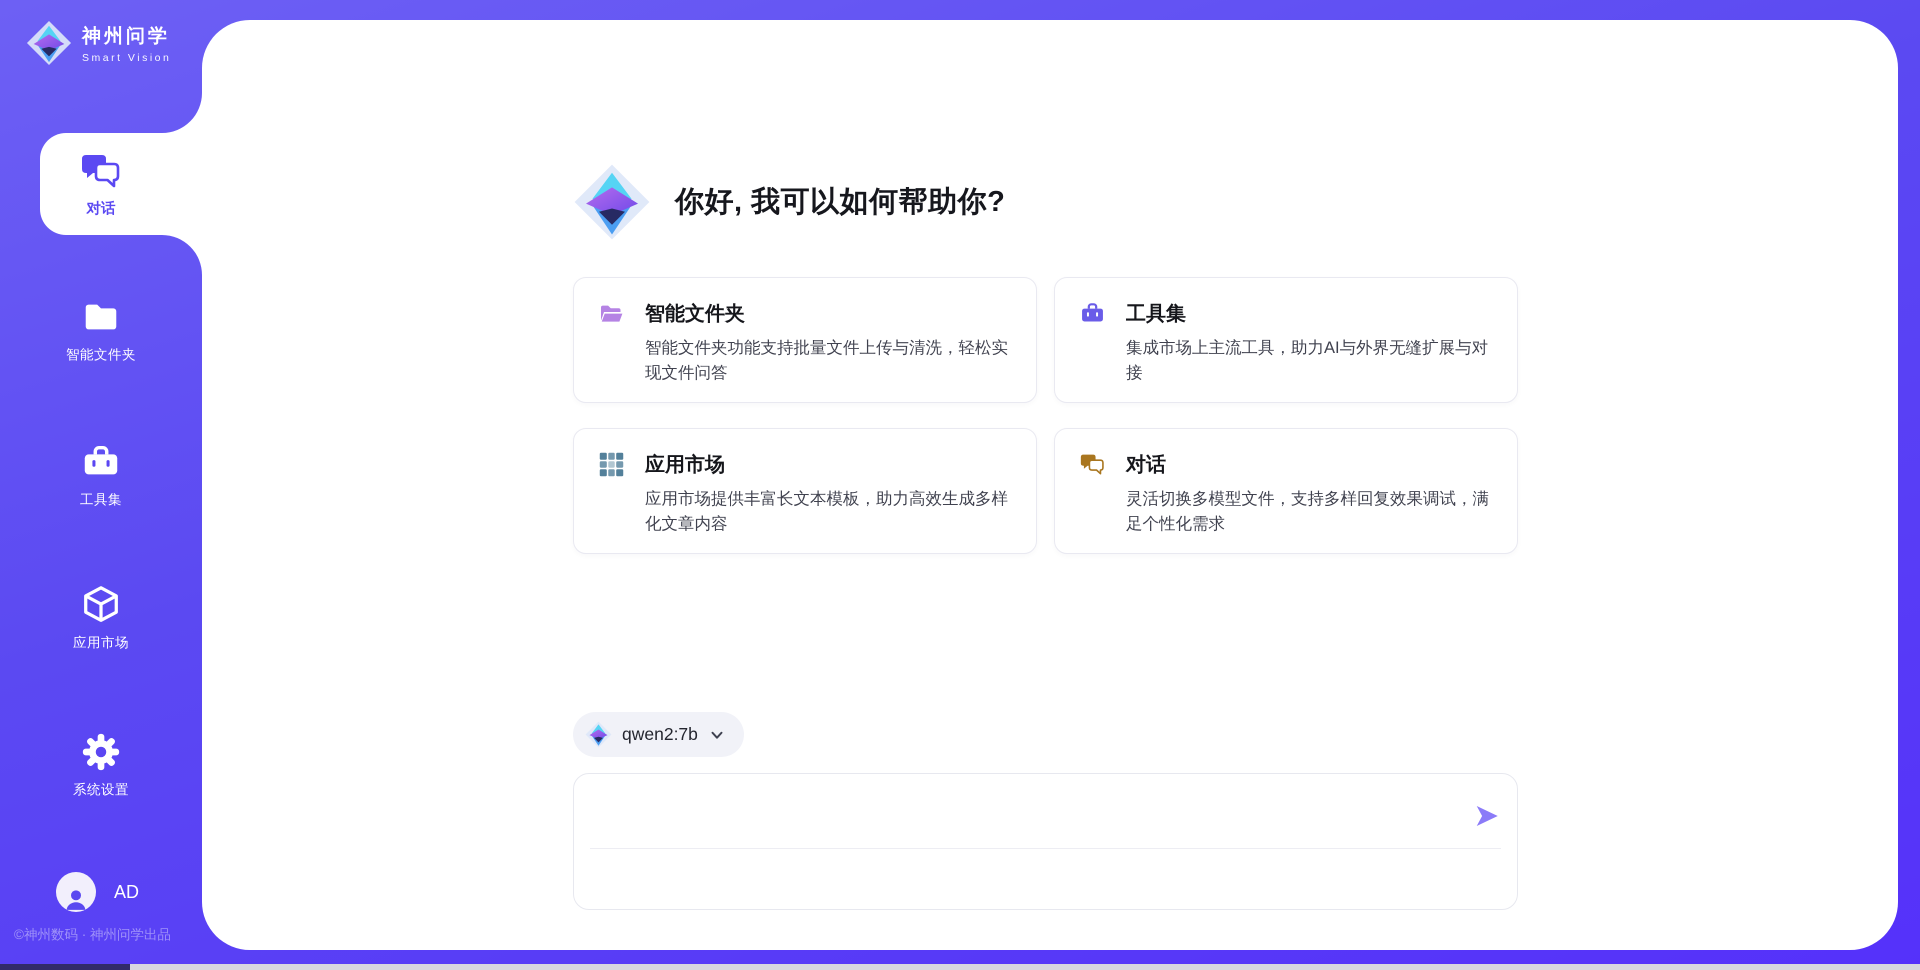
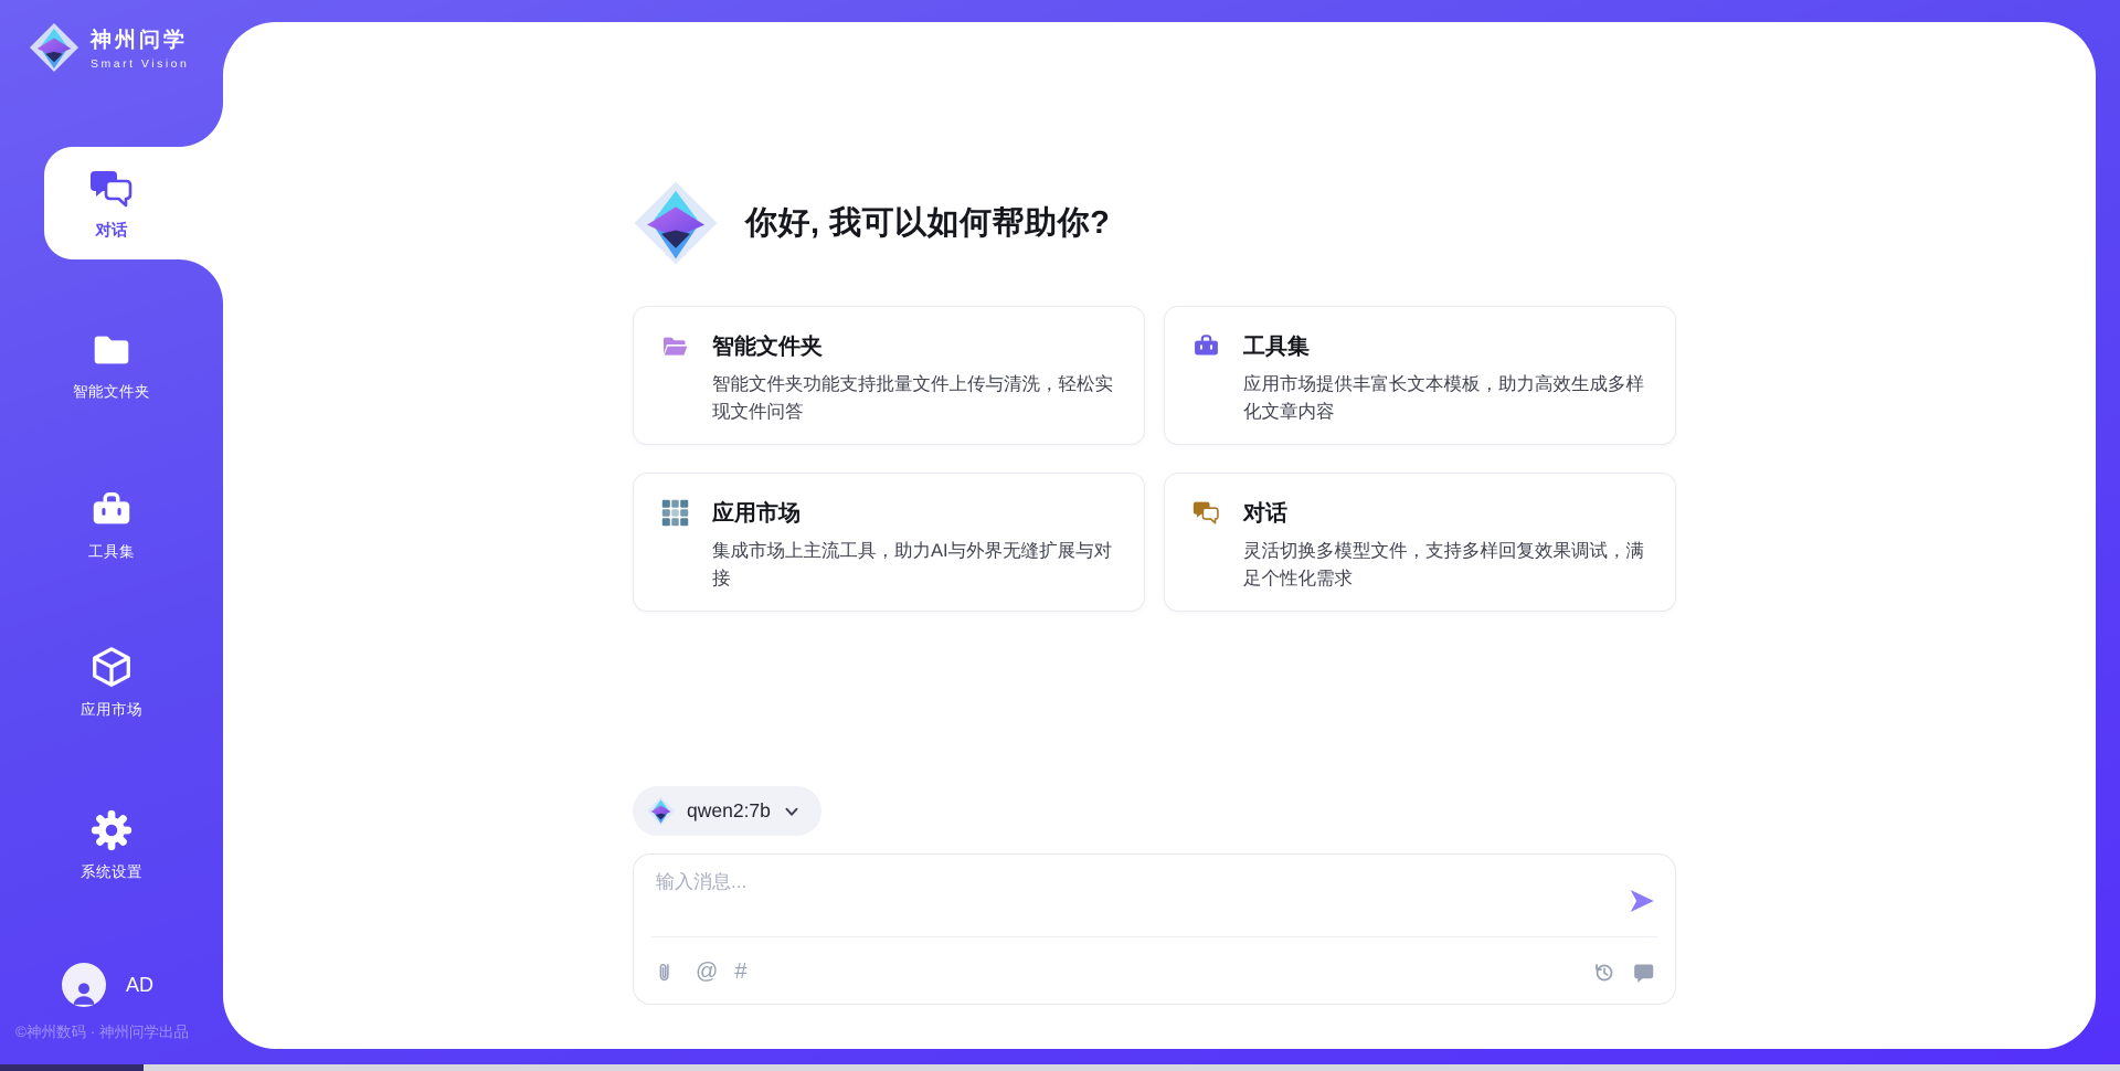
  神州问学
  Smart Vision
  对话
  智能文件夹
  工具集
  应用市场
  系统设置
  AD
  ©神州数码 · 神州问学出品
  你好, 我可以如何帮助你?
  智能文件夹
  智能文件夹功能支持批量文件上传与清洗，轻松实现文件问答
  工具集
- 集成市场上主流工具，助力AI与外界无缝扩展与对接
+ 应用市场提供丰富长文本模板，助力高效生成多样化文章内容
  应用市场
- 应用市场提供丰富长文本模板，助力高效生成多样化文章内容
+ 集成市场上主流工具，助力AI与外界无缝扩展与对接
  对话
  灵活切换多模型文件，支持多样回复效果调试，满足个性化需求
  qwen2:7b
+ 输入消息...
+ @
+ #
